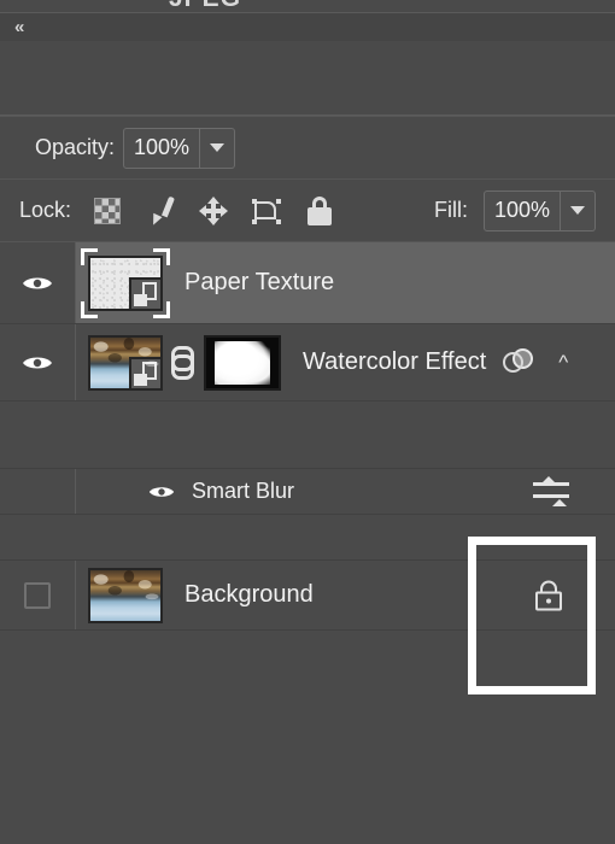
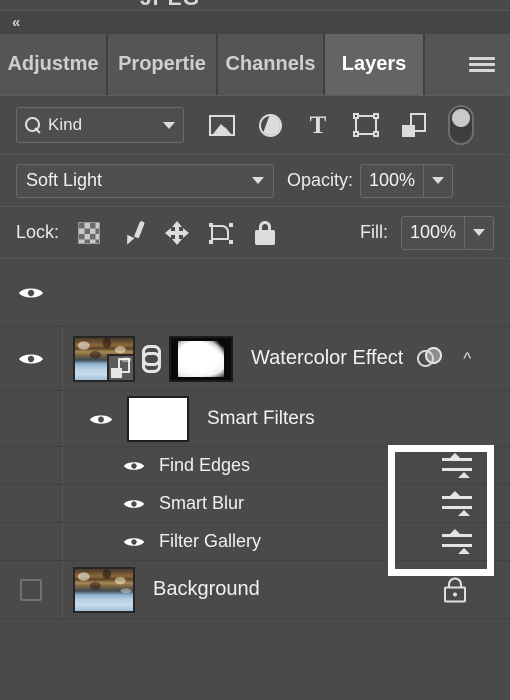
  «
+ Adjustme
+ Propertie
+ Channels
+ Layers
+ Kind
+ T
+ Soft Light
  Opacity:
  100%
  Lock:
  Fill:
  100%
- Paper Texture
  Watercolor Effect
  ^
+ Smart Filters
+ Find Edges
  Smart Blur
+ Filter Gallery
  Background
